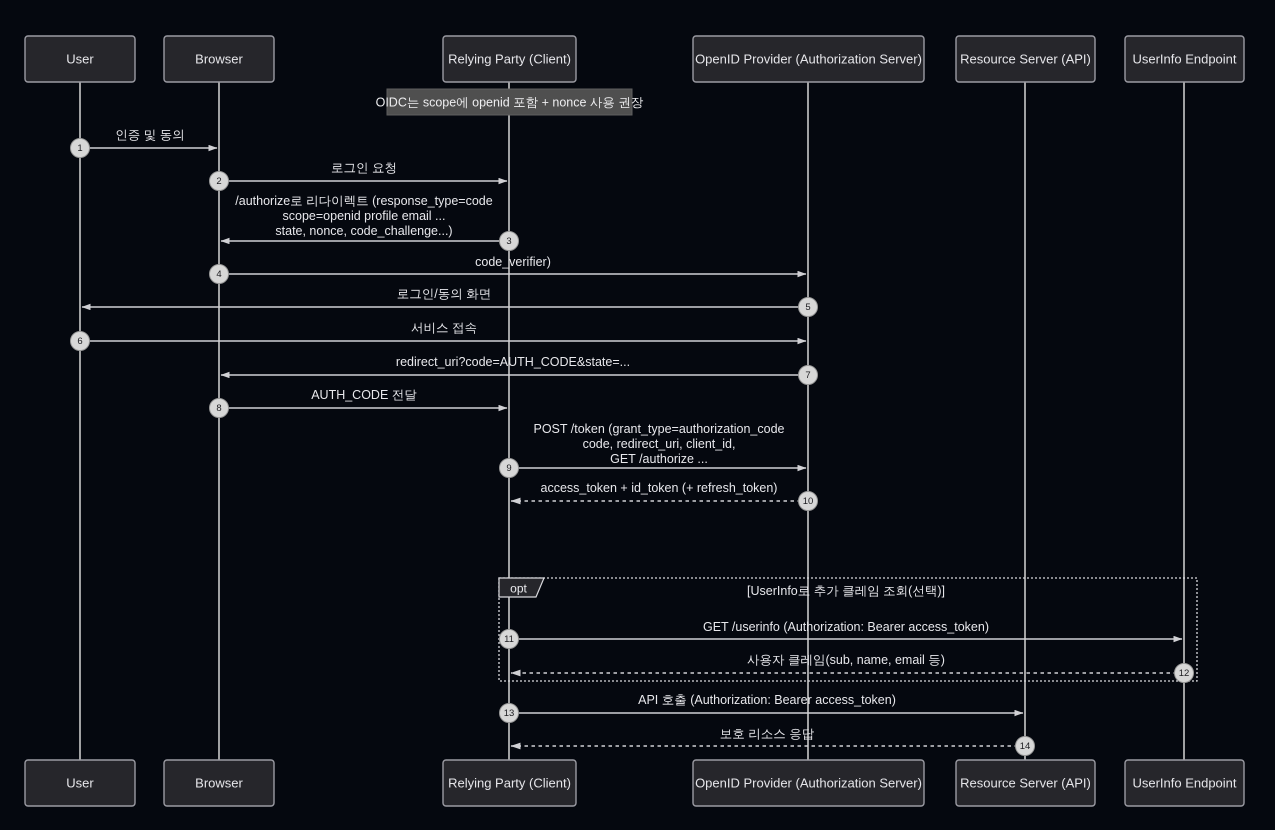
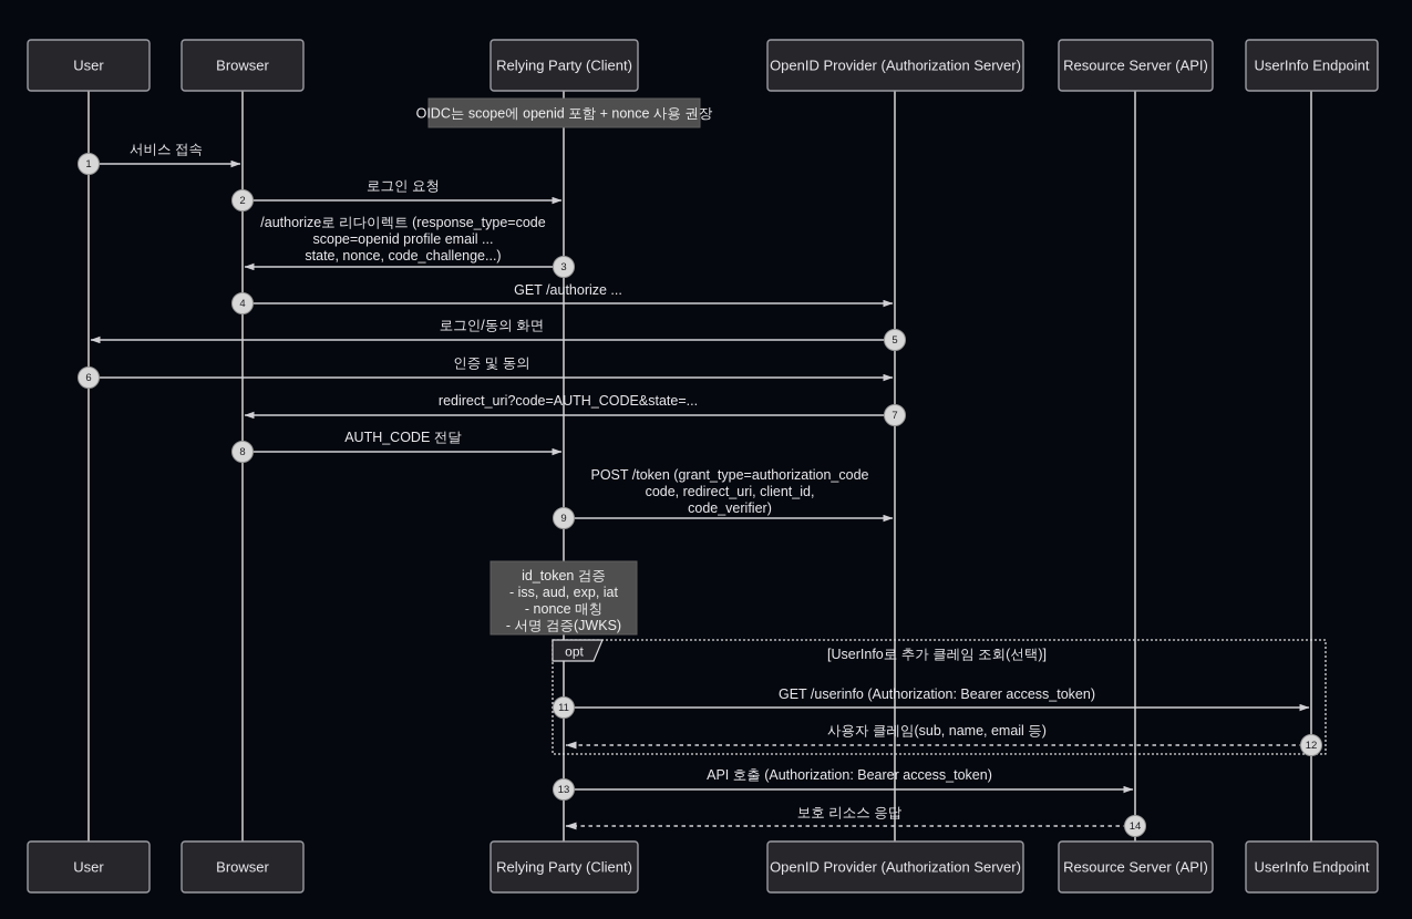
  opt
  [UserInfo로 추가 클레임 조회(선택)]
- 인증 및 동의
+ 서비스 접속
  1
  로그인 요청
  2
  /authorize로 리다이렉트 (response_type=code
  scope=openid profile email ...
  state, nonce, code_challenge...)
  3
- code_verifier)
+ GET /authorize ...
  4
  로그인/동의 화면
  5
- 서비스 접속
+ 인증 및 동의
  6
  redirect_uri?code=AUTH_CODE&state=...
  7
  AUTH_CODE 전달
  8
  POST /token (grant_type=authorization_code
  code, redirect_uri, client_id,
- GET /authorize ...
+ code_verifier)
  9
- access_token + id_token (+ refresh_token)
- 10
  GET /userinfo (Authorization: Bearer access_token)
  11
  사용자 클레임(sub, name, email 등)
  12
  API 호출 (Authorization: Bearer access_token)
  13
  보호 리소스 응답
  14
  OIDC는 scope에 openid 포함 + nonce 사용 권장
+ id_token 검증
+ - iss, aud, exp, iat
+ - nonce 매칭
+ - 서명 검증(JWKS)
  User
  User
  Browser
  Browser
  Relying Party (Client)
  Relying Party (Client)
  OpenID Provider (Authorization Server)
  OpenID Provider (Authorization Server)
  Resource Server (API)
  Resource Server (API)
  UserInfo Endpoint
  UserInfo Endpoint
